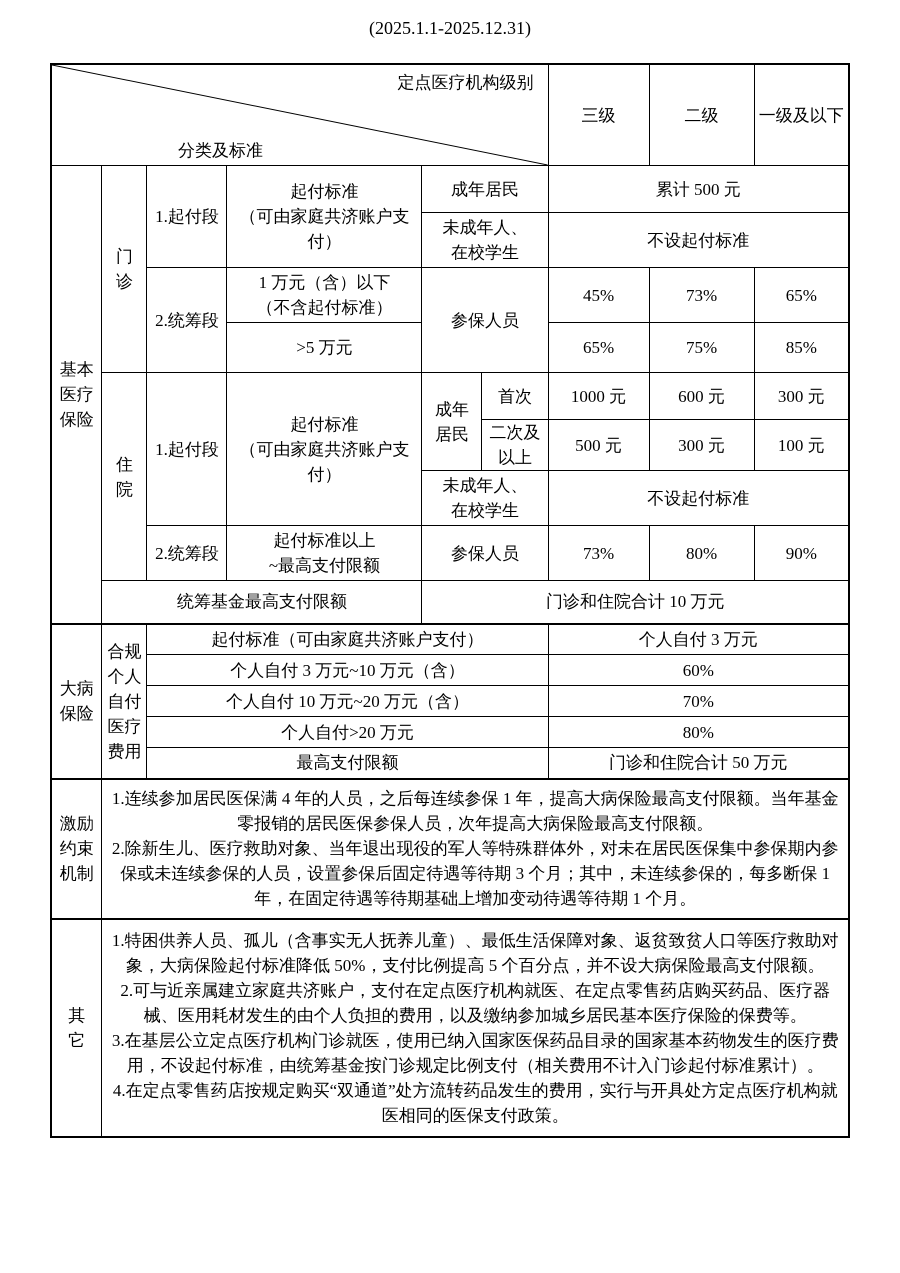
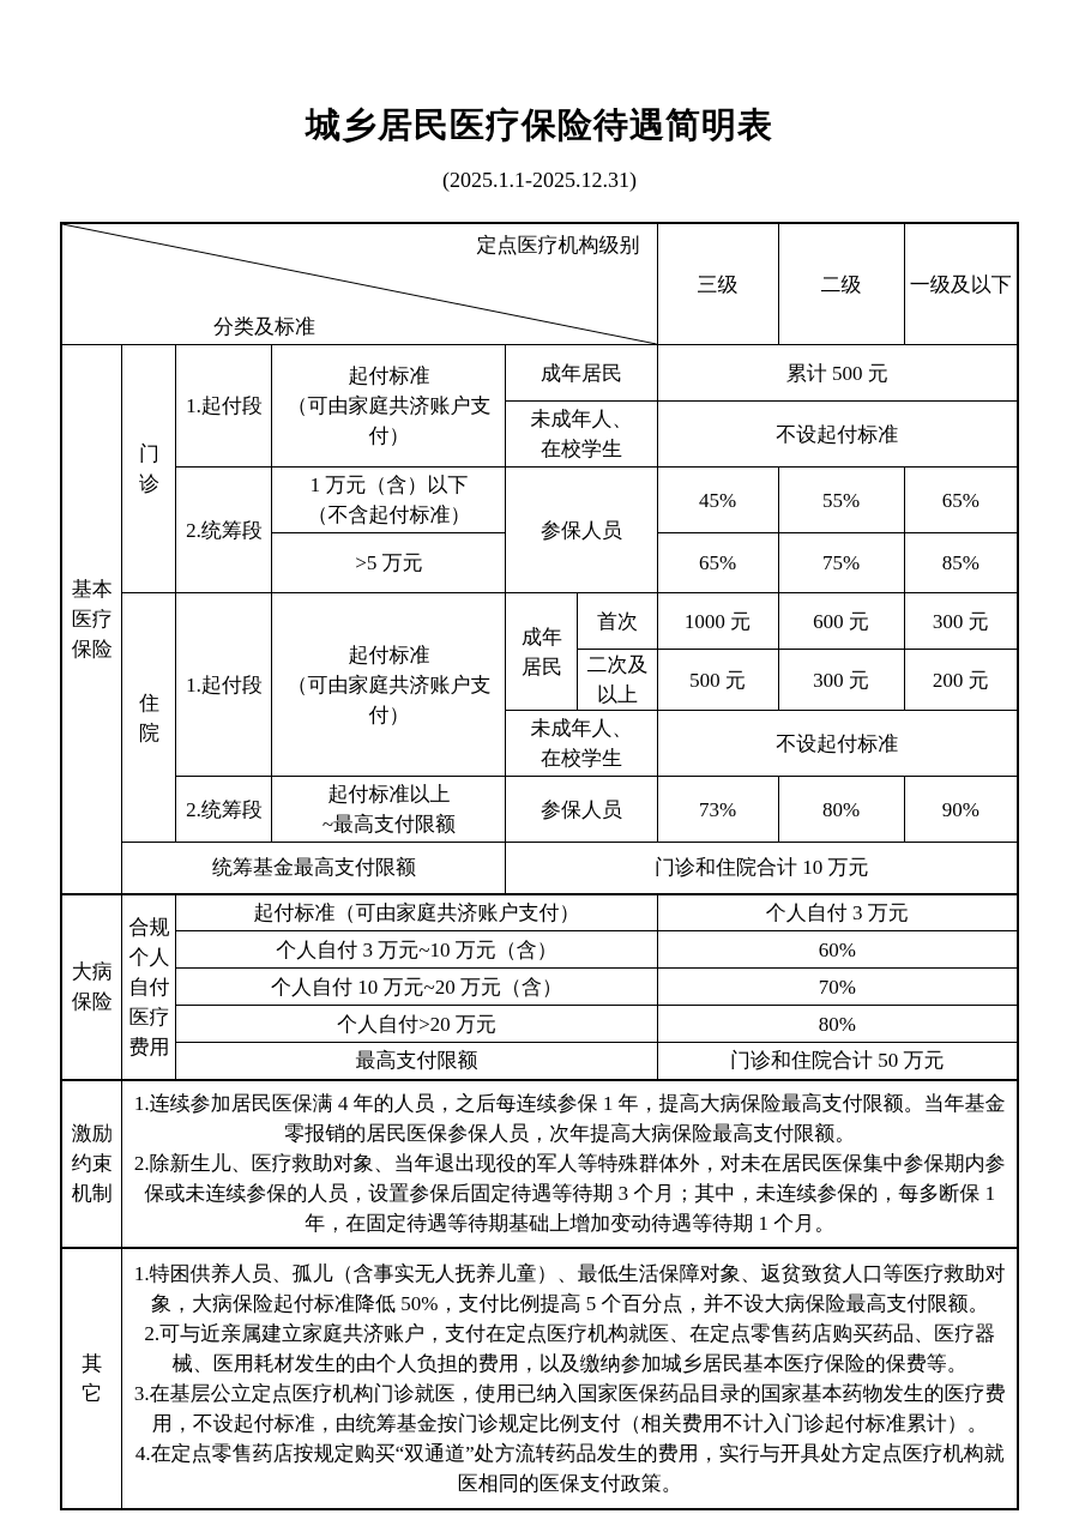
+ 城乡居民医疗保险待遇简明表
  (2025.1.1-2025.12.31)
  定点医疗机构级别 分类及标准	三级	二级	一级及以下
  基本 医疗 保险	门 诊	1.起付段	起付标准 （可由家庭共济账户支 付）	成年居民	累计 500 元
  未成年人、 在校学生	不设起付标准
- 2.统筹段	1 万元（含）以下 （不含起付标准）	参保人员	45%	73%	65%
+ 2.统筹段	1 万元（含）以下 （不含起付标准）	参保人员	45%	55%	65%
  >5 万元	65%	75%	85%
  住 院	1.起付段	起付标准 （可由家庭共济账户支 付）	成年 居民	首次	1000 元	600 元	300 元
- 二次及 以上	500 元	300 元	100 元
+ 二次及 以上	500 元	300 元	200 元
  未成年人、 在校学生	不设起付标准
  2.统筹段	起付标准以上 ~最高支付限额	参保人员	73%	80%	90%
  统筹基金最高支付限额	门诊和住院合计 10 万元
  大病 保险	合规 个人 自付 医疗 费用	起付标准（可由家庭共济账户支付）	个人自付 3 万元
  个人自付 3 万元~10 万元（含）	60%
  个人自付 10 万元~20 万元（含）	70%
  个人自付>20 万元	80%
  最高支付限额	门诊和住院合计 50 万元
  激励 约束 机制	1.连续参加居民医保满 4 年的人员，之后每连续参保 1 年，提高大病保险最高支付限额。当年基金零报销的居民医保参保人员，次年提高大病保险最高支付限额。 2.除新生儿、医疗救助对象、当年退出现役的军人等特殊群体外，对未在居民医保集中参保期内参保或未连续参保的人员，设置参保后固定待遇等待期 3 个月；其中，未连续参保的，每多断保 1 年，在固定待遇等待期基础上增加变动待遇等待期 1 个月。
  其 它	1.特困供养人员、孤儿（含事实无人抚养儿童）、最低生活保障对象、返贫致贫人口等医疗救助对象，大病保险起付标准降低 50%，支付比例提高 5 个百分点，并不设大病保险最高支付限额。 2.可与近亲属建立家庭共济账户，支付在定点医疗机构就医、在定点零售药店购买药品、医疗器械、医用耗材发生的由个人负担的费用，以及缴纳参加城乡居民基本医疗保险的保费等。 3.在基层公立定点医疗机构门诊就医，使用已纳入国家医保药品目录的国家基本药物发生的医疗费用，不设起付标准，由统筹基金按门诊规定比例支付（相关费用不计入门诊起付标准累计）。 4.在定点零售药店按规定购买“双通道”处方流转药品发生的费用，实行与开具处方定点医疗机构就医相同的医保支付政策。
